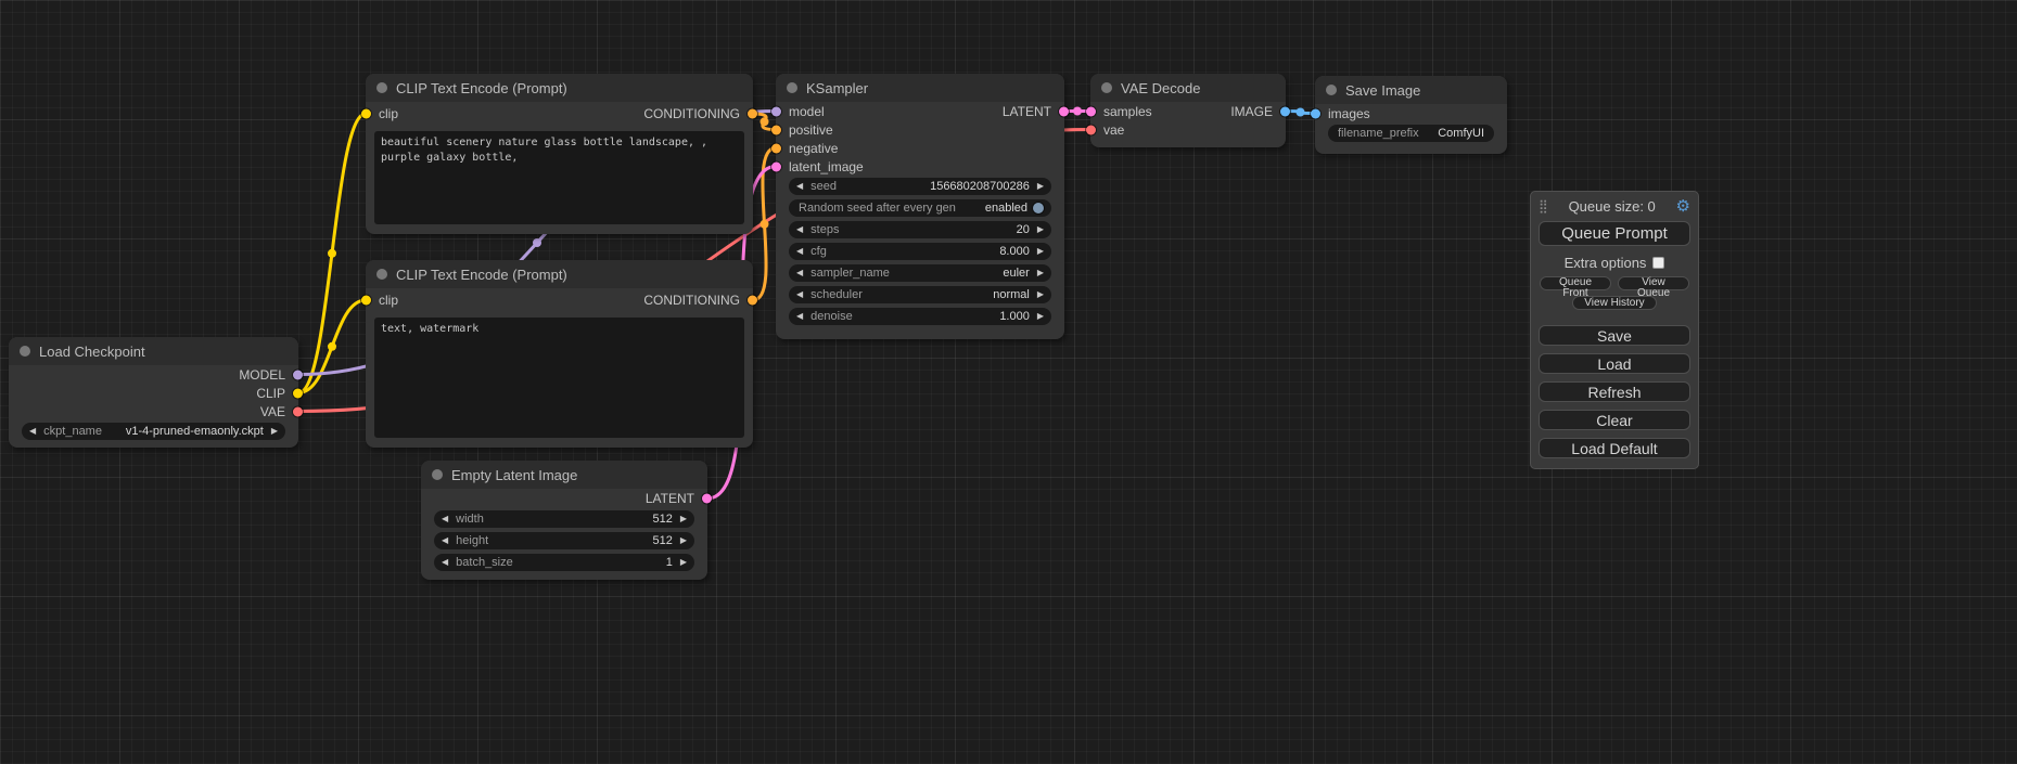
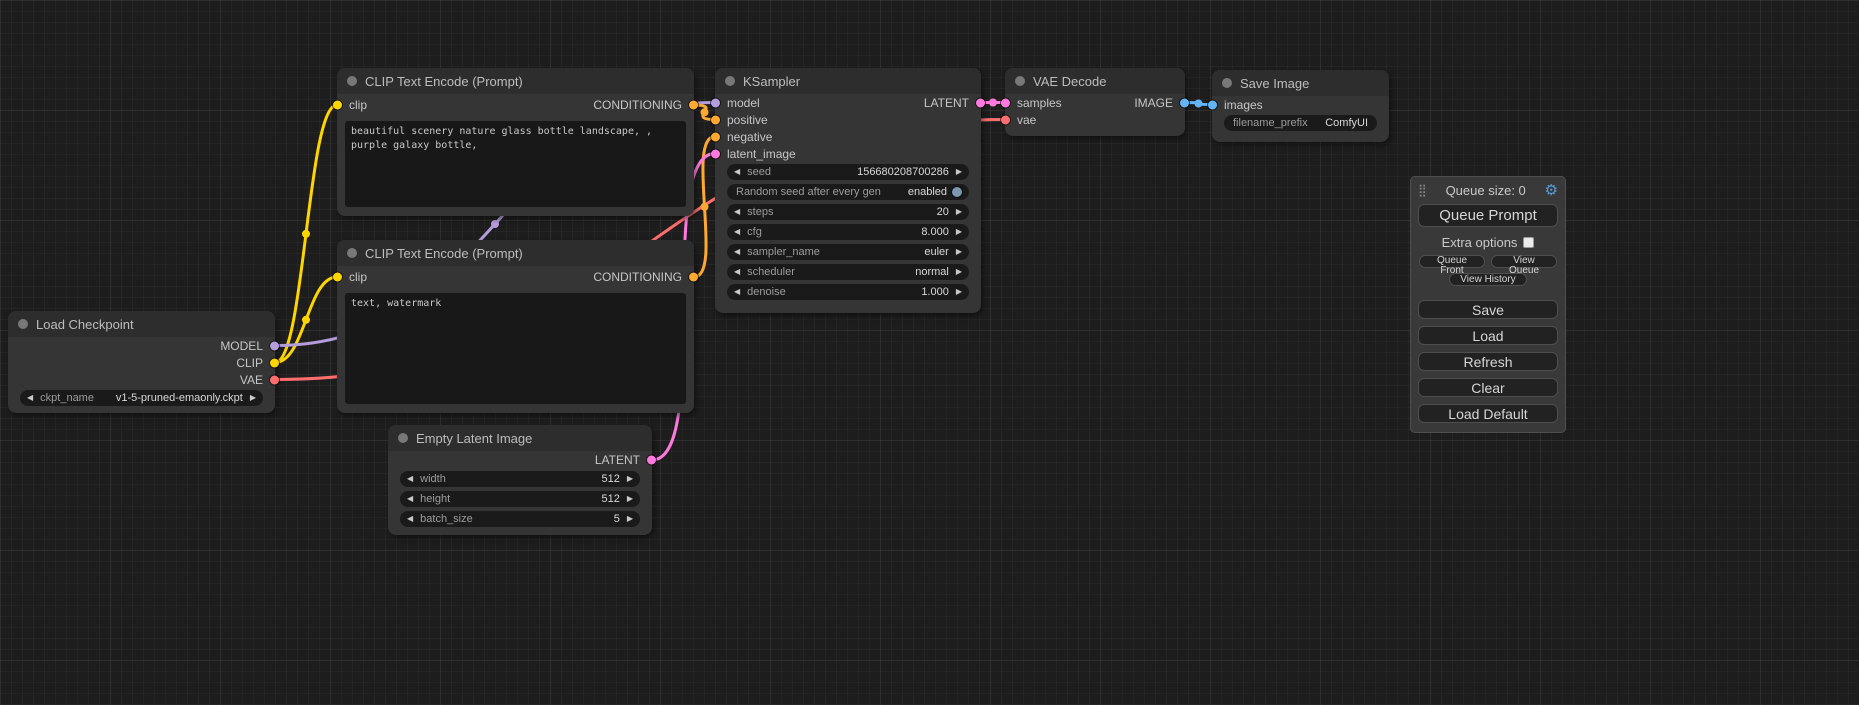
  Load Checkpoint
  MODEL
  CLIP
  VAE
  ◀
  ckpt_name
- v1-4-pruned-emaonly.ckpt
+ v1-5-pruned-emaonly.ckpt
  ▶
  CLIP Text Encode (Prompt)
  clip
  CONDITIONING
  beautiful scenery nature glass bottle landscape, , purple galaxy bottle,
  CLIP Text Encode (Prompt)
  clip
  CONDITIONING
  text, watermark
  Empty Latent Image
  LATENT
  ◀
  width
  512
  ▶
  ◀
  height
  512
  ▶
  ◀
  batch_size
- 1
+ 5
  ▶
  KSampler
  model
  LATENT
  positive
  negative
  latent_image
  ◀
  seed
  156680208700286
  ▶
  Random seed after every gen
  enabled
  ◀
  steps
  20
  ▶
  ◀
  cfg
  8.000
  ▶
  ◀
  sampler_name
  euler
  ▶
  ◀
  scheduler
  normal
  ▶
  ◀
  denoise
  1.000
  ▶
  VAE Decode
  samples
  IMAGE
  vae
  Save Image
  images
  filename_prefix
  ComfyUI
  ⣿
  Queue size: 0
  ⚙
  Queue Prompt
  Extra options
  Queue Front
  View Queue
  View History
  Save
  Load
  Refresh
  Clear
  Load Default
